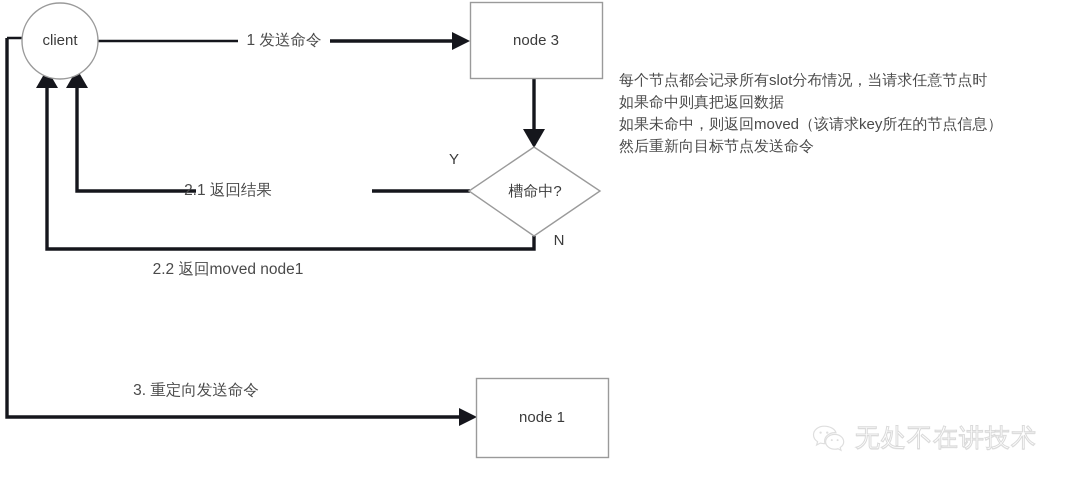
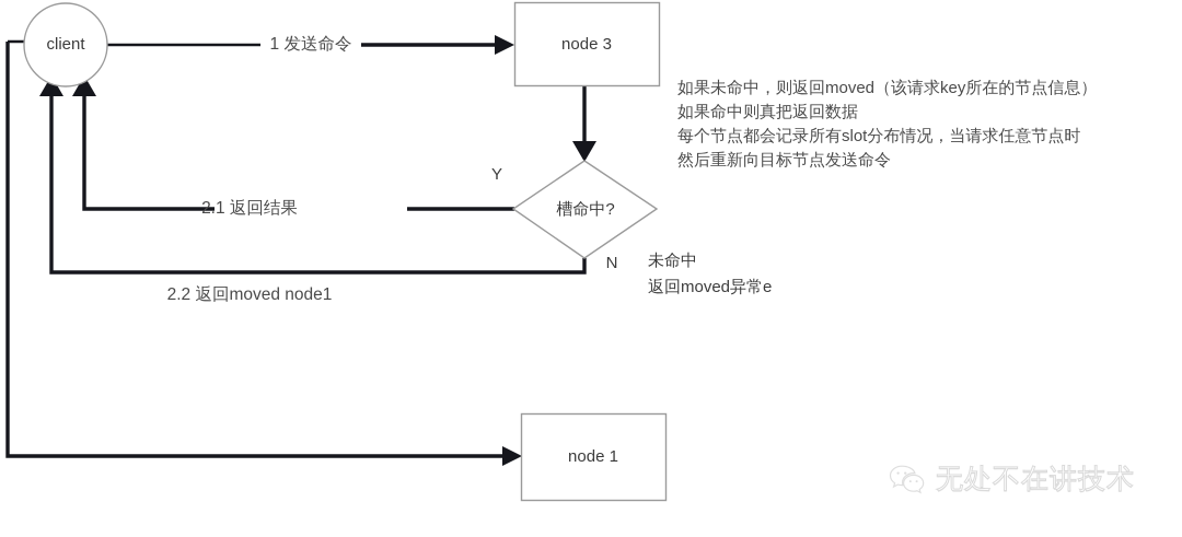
  1 发送命令
  2.1 返回结果
  2.2 返回moved node1
- 3. 重定向发送命令
  client
  node 3
  槽命中?
  node 1
  Y
  N
+ 未命中
+ 返回moved异常e
- 每个节点都会记录所有slot分布情况，当请求任意节点时
+ 如果未命中，则返回moved（该请求key所在的节点信息）
  如果命中则真把返回数据
- 如果未命中，则返回moved（该请求key所在的节点信息）
+ 每个节点都会记录所有slot分布情况，当请求任意节点时
  然后重新向目标节点发送命令
  无处不在讲技术
